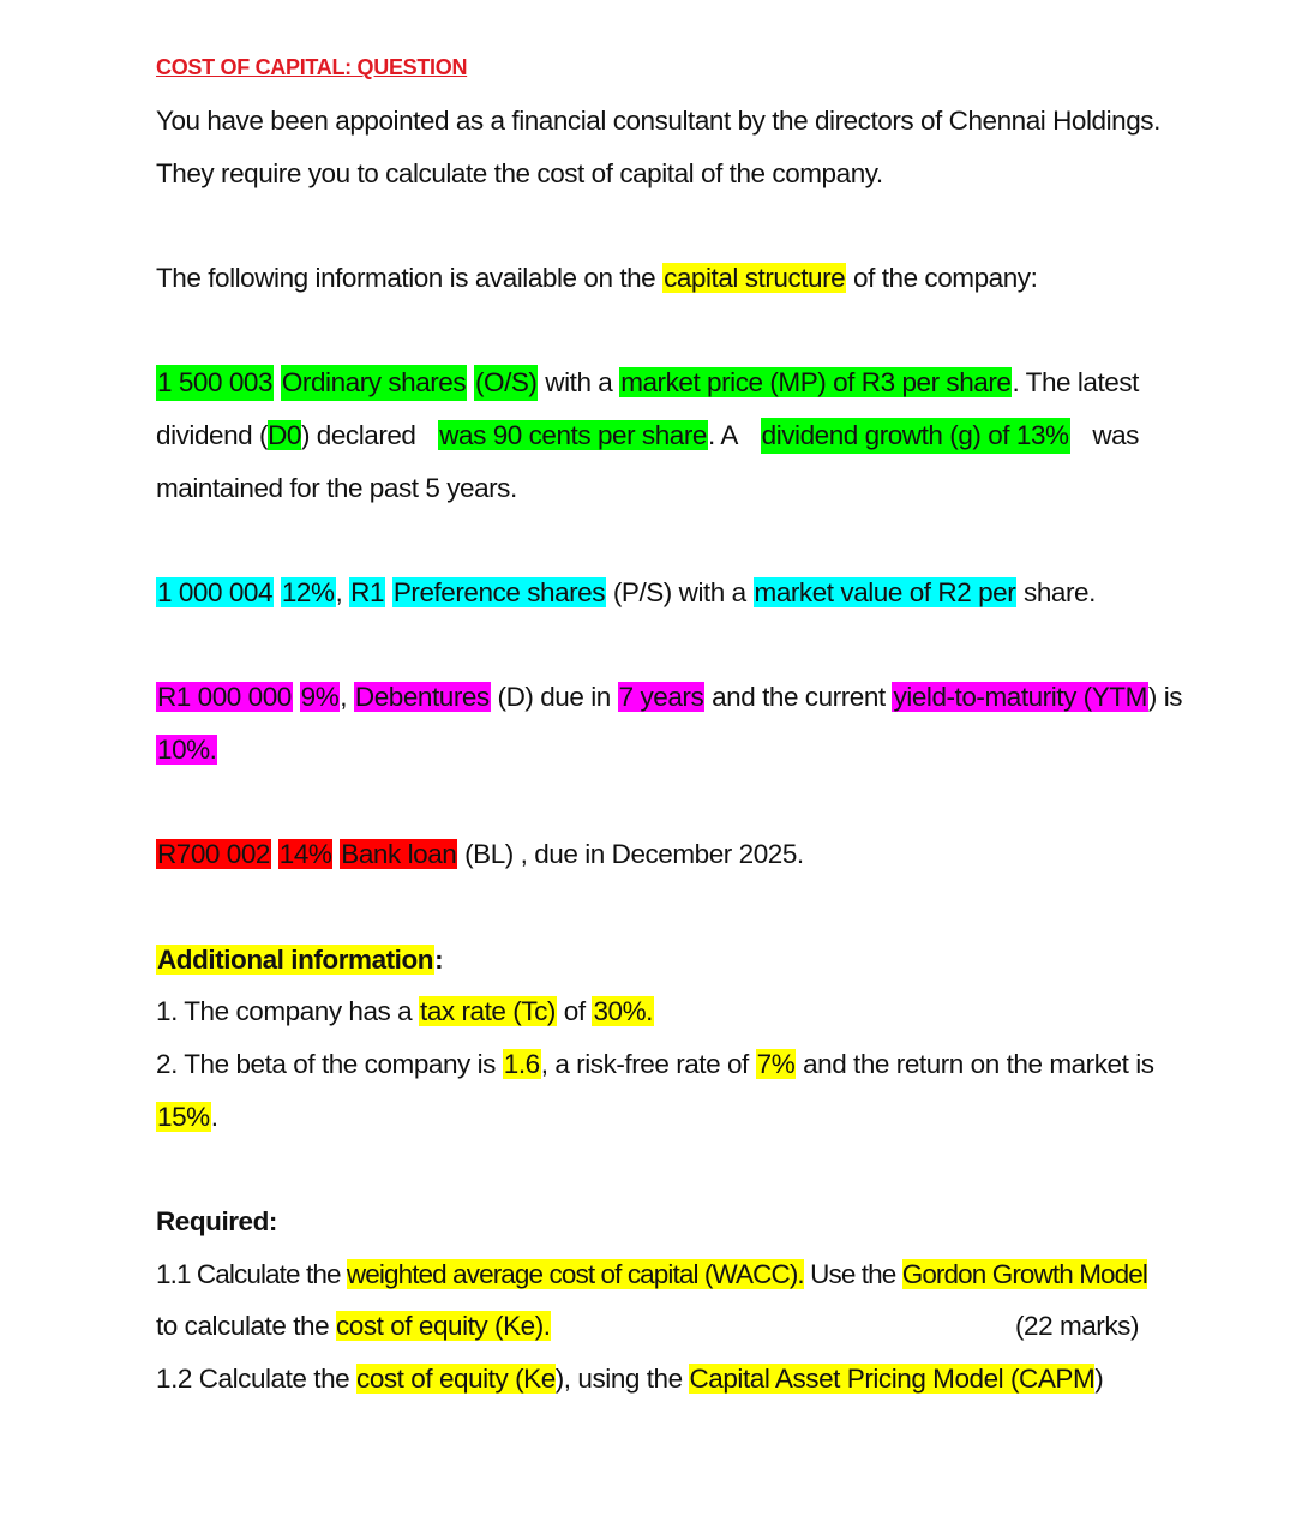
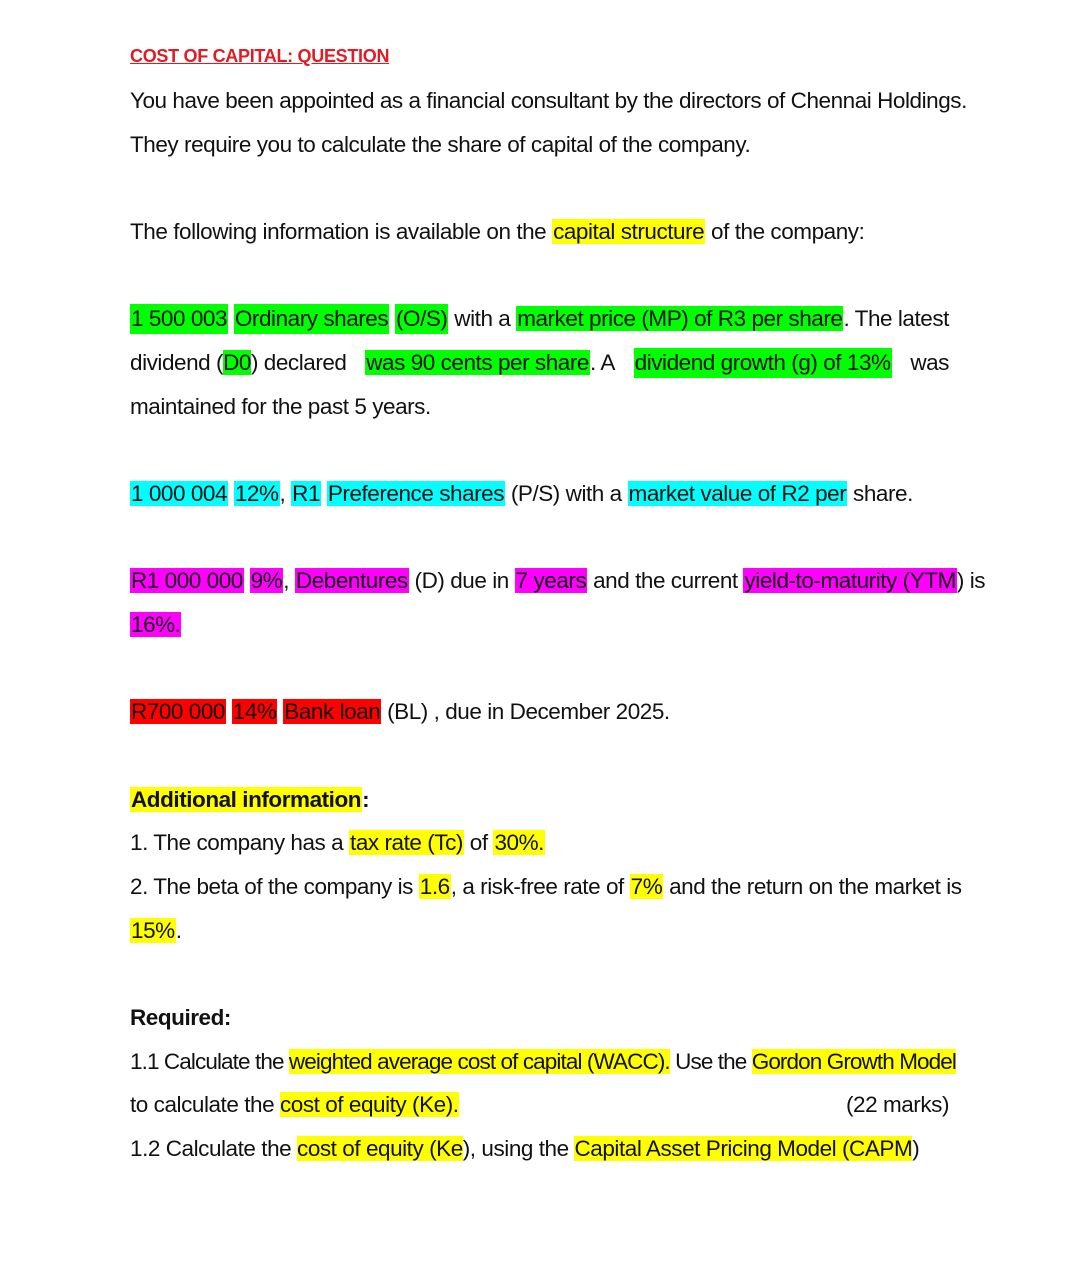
  COST OF CAPITAL: QUESTION
  You have been appointed as a financial consultant by the directors of Chennai Holdings.
- They require you to calculate the cost of capital of the company.
+ They require you to calculate the share of capital of the company.
  The following information is available on the capital structure of the company:
  1 500 003
  Ordinary shares
  (O/S)
  with a
  market price (MP) of R3 per share. The latest
  dividend (D0) declared
  was 90 cents per share. A
  dividend growth (g) of 13%
  was
  maintained for the past 5 years.
  1 000 004 12%, R1 Preference shares (P/S) with a market value of R2 per share.
  R1 000 000 9%, Debentures (D) due in 7 years and the current yield-to-maturity (YTM) is
- 10%.
+ 16%.
- R700 002 14% Bank loan (BL) , due in December 2025.
+ R700 000 14% Bank loan (BL) , due in December 2025.
  Additional information:
  1. The company has a tax rate (Tc) of 30%.
  2. The beta of the company is 1.6, a risk-free rate of 7% and the return on the market is
  15%.
  Required:
  1.1 Calculate the weighted average cost of capital (WACC). Use the Gordon Growth Model
  to calculate the cost of equity (Ke).
  (22 marks)
  1.2 Calculate the cost of equity (Ke), using the Capital Asset Pricing Model (CAPM)
